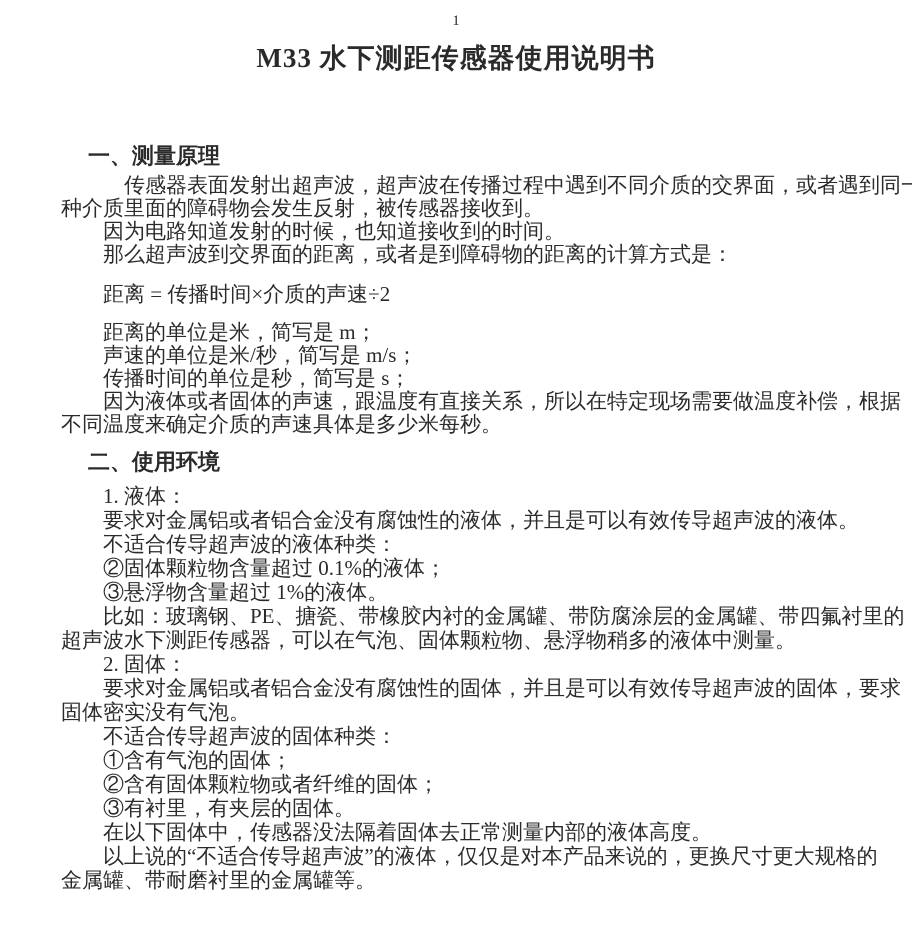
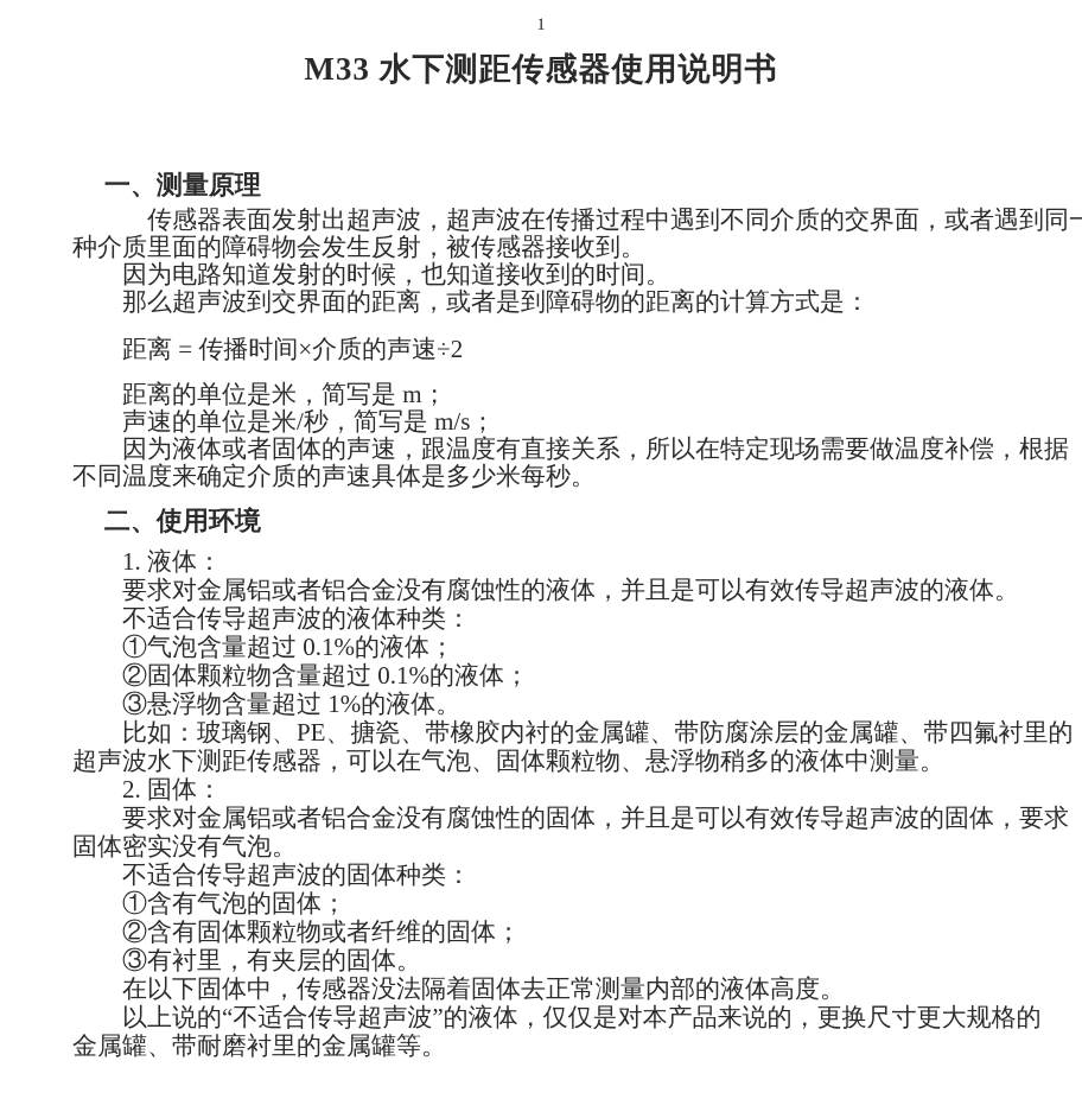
  1
  M33 水下测距传感器使用说明书
  一、测量原理
  传感器表面发射出超声波，超声波在传播过程中遇到不同介质的交界面，或者遇到同
  种介质里面的障碍物会发生反射，被传感器接收到。
  因为电路知道发射的时候，也知道接收到的时间。
  那么超声波到交界面的距离，或者是到障碍物的距离的计算方式是：
  距离 = 传播时间×介质的声速÷2
  距离的单位是米，简写是 m；
  声速的单位是米/秒，简写是 m/s；
- 传播时间的单位是秒，简写是 s；
  因为液体或者固体的声速，跟温度有直接关系，所以在特定现场需要做温度补偿，根据
  不同温度来确定介质的声速具体是多少米每秒。
  二、使用环境
  1. 液体：
  要求对金属铝或者铝合金没有腐蚀性的液体，并且是可以有效传导超声波的液体。
  不适合传导超声波的液体种类：
+ ①气泡含量超过 0.1%的液体；
  ②固体颗粒物含量超过 0.1%的液体；
  ③悬浮物含量超过 1%的液体。
  比如：玻璃钢、PE、搪瓷、带橡胶内衬的金属罐、带防腐涂层的金属罐、带四氟衬里的
  超声波水下测距传感器，可以在气泡、固体颗粒物、悬浮物稍多的液体中测量。
  2. 固体：
  要求对金属铝或者铝合金没有腐蚀性的固体，并且是可以有效传导超声波的固体，要求
  固体密实没有气泡。
  不适合传导超声波的固体种类：
  ①含有气泡的固体；
  ②含有固体颗粒物或者纤维的固体；
  ③有衬里，有夹层的固体。
  在以下固体中，传感器没法隔着固体去正常测量内部的液体高度。
  以上说的“不适合传导超声波”的液体，仅仅是对本产品来说的，更换尺寸更大规格的
  金属罐、带耐磨衬里的金属罐等。
